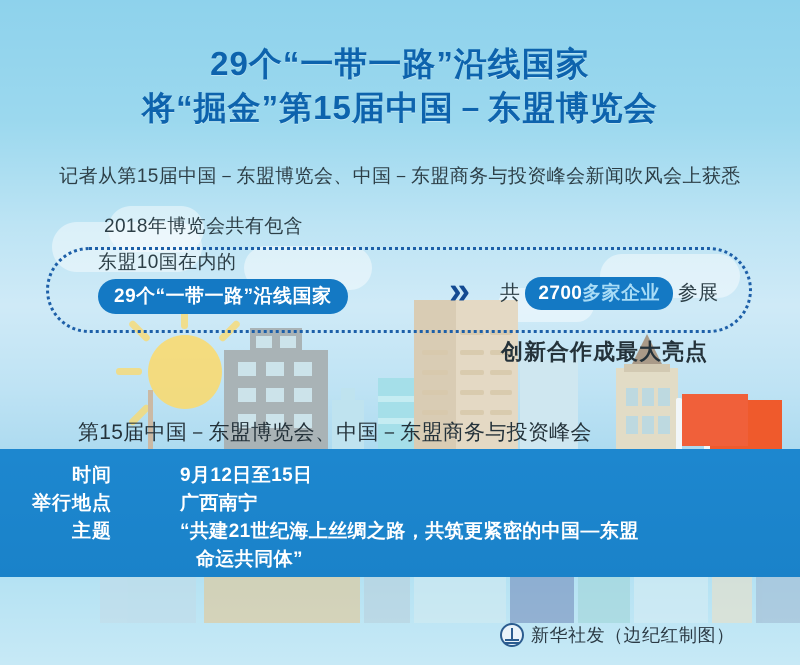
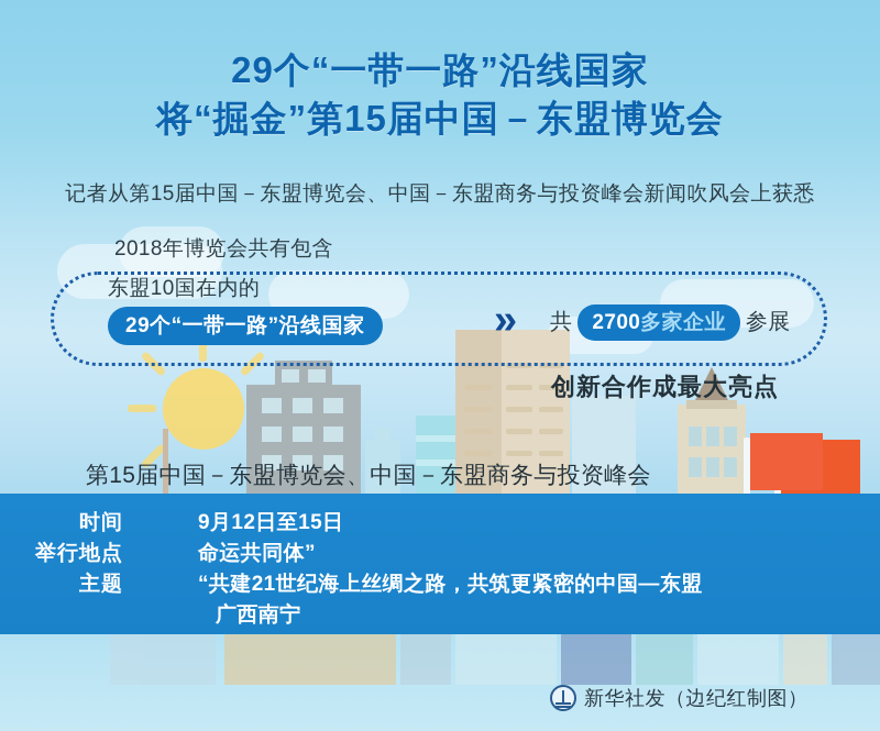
  29个“一带一路”沿线国家
  将“掘金”第15届中国－东盟博览会
  记者从第15届中国－东盟博览会、中国－东盟商务与投资峰会新闻吹风会上获悉
  2018年博览会共有包含
  东盟10国在内的
  29个“一带一路”沿线国家
  »
  共 2700多家企业 参展
  创新合作成最大亮点
  第15届中国－东盟博览会、中国－东盟商务与投资峰会
  时间
  9月12日至15日
  举行地点
- 广西南宁
+ 命运共同体”
  主题
  “共建21世纪海上丝绸之路，共筑更紧密的中国—东盟
- 命运共同体”
+ 广西南宁
  新华社发（边纪红制图）
